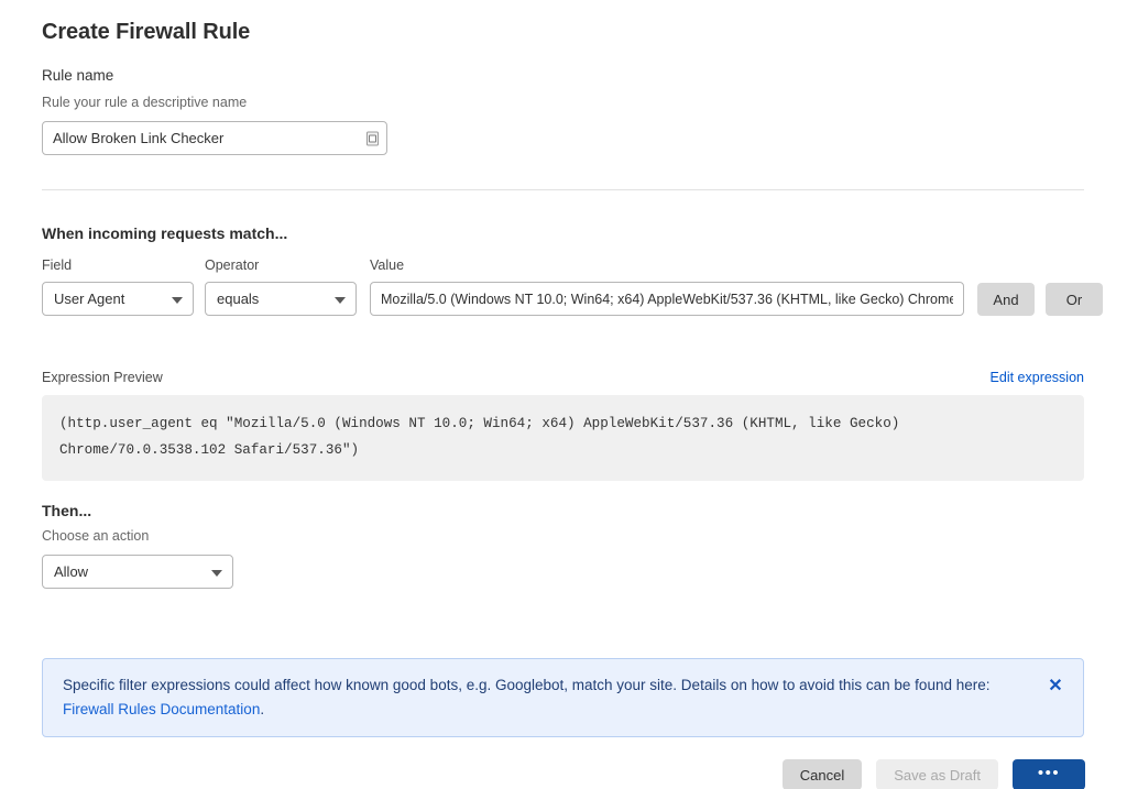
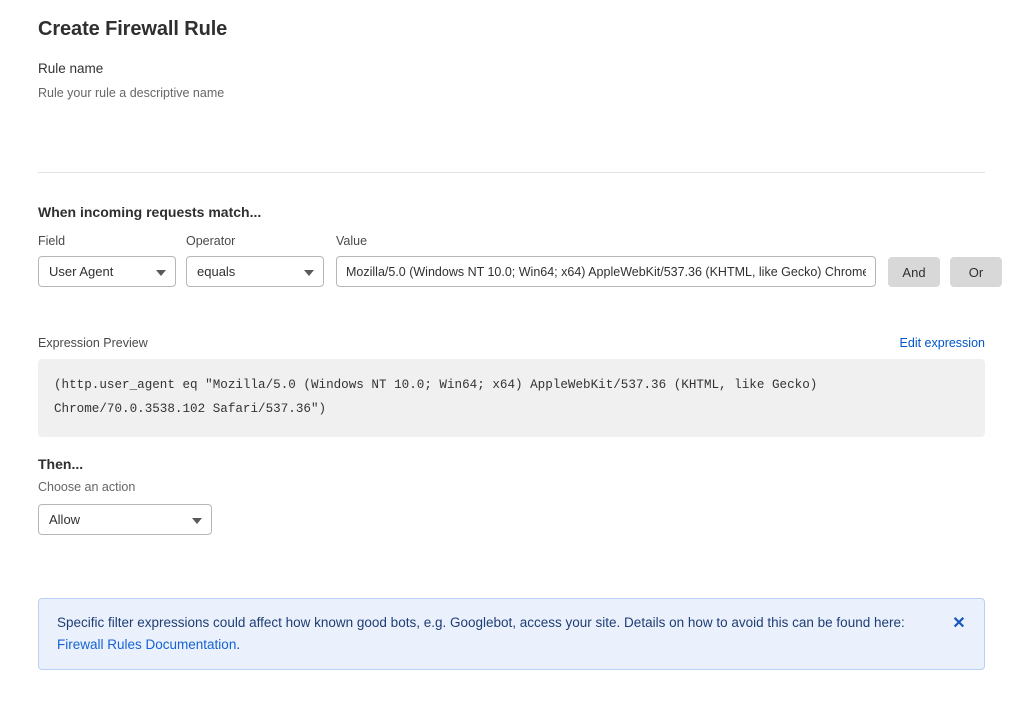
  Create Firewall Rule
  Rule name
  Rule your rule a descriptive name
- Allow Broken Link Checker
  When incoming requests match...
  Field
  User Agent
  Operator
  equals
  Value
  Mozilla/5.0 (Windows NT 10.0; Win64; x64) AppleWebKit/537.36 (KHTML, like Gecko) Chrom
  And
  Or
  Expression Preview
  Edit expression
  (http.user_agent eq "Mozilla/5.0 (Windows NT 10.0; Win64; x64) AppleWebKit/537.36 (KHTML, like Gecko) Chrome/70.0.3538.102 Safari/537.36")
  Then...
  Choose an action
  Allow
- Specific filter expressions could affect how known good bots, e.g. Googlebot, match your site. Details on how to avoid this can be found here: Firewall Rules Documentation.
+ Specific filter expressions could affect how known good bots, e.g. Googlebot, access your site. Details on how to avoid this can be found here: Firewall Rules Documentation.
  ✕
- Cancel
- Save as Draft
- •••
